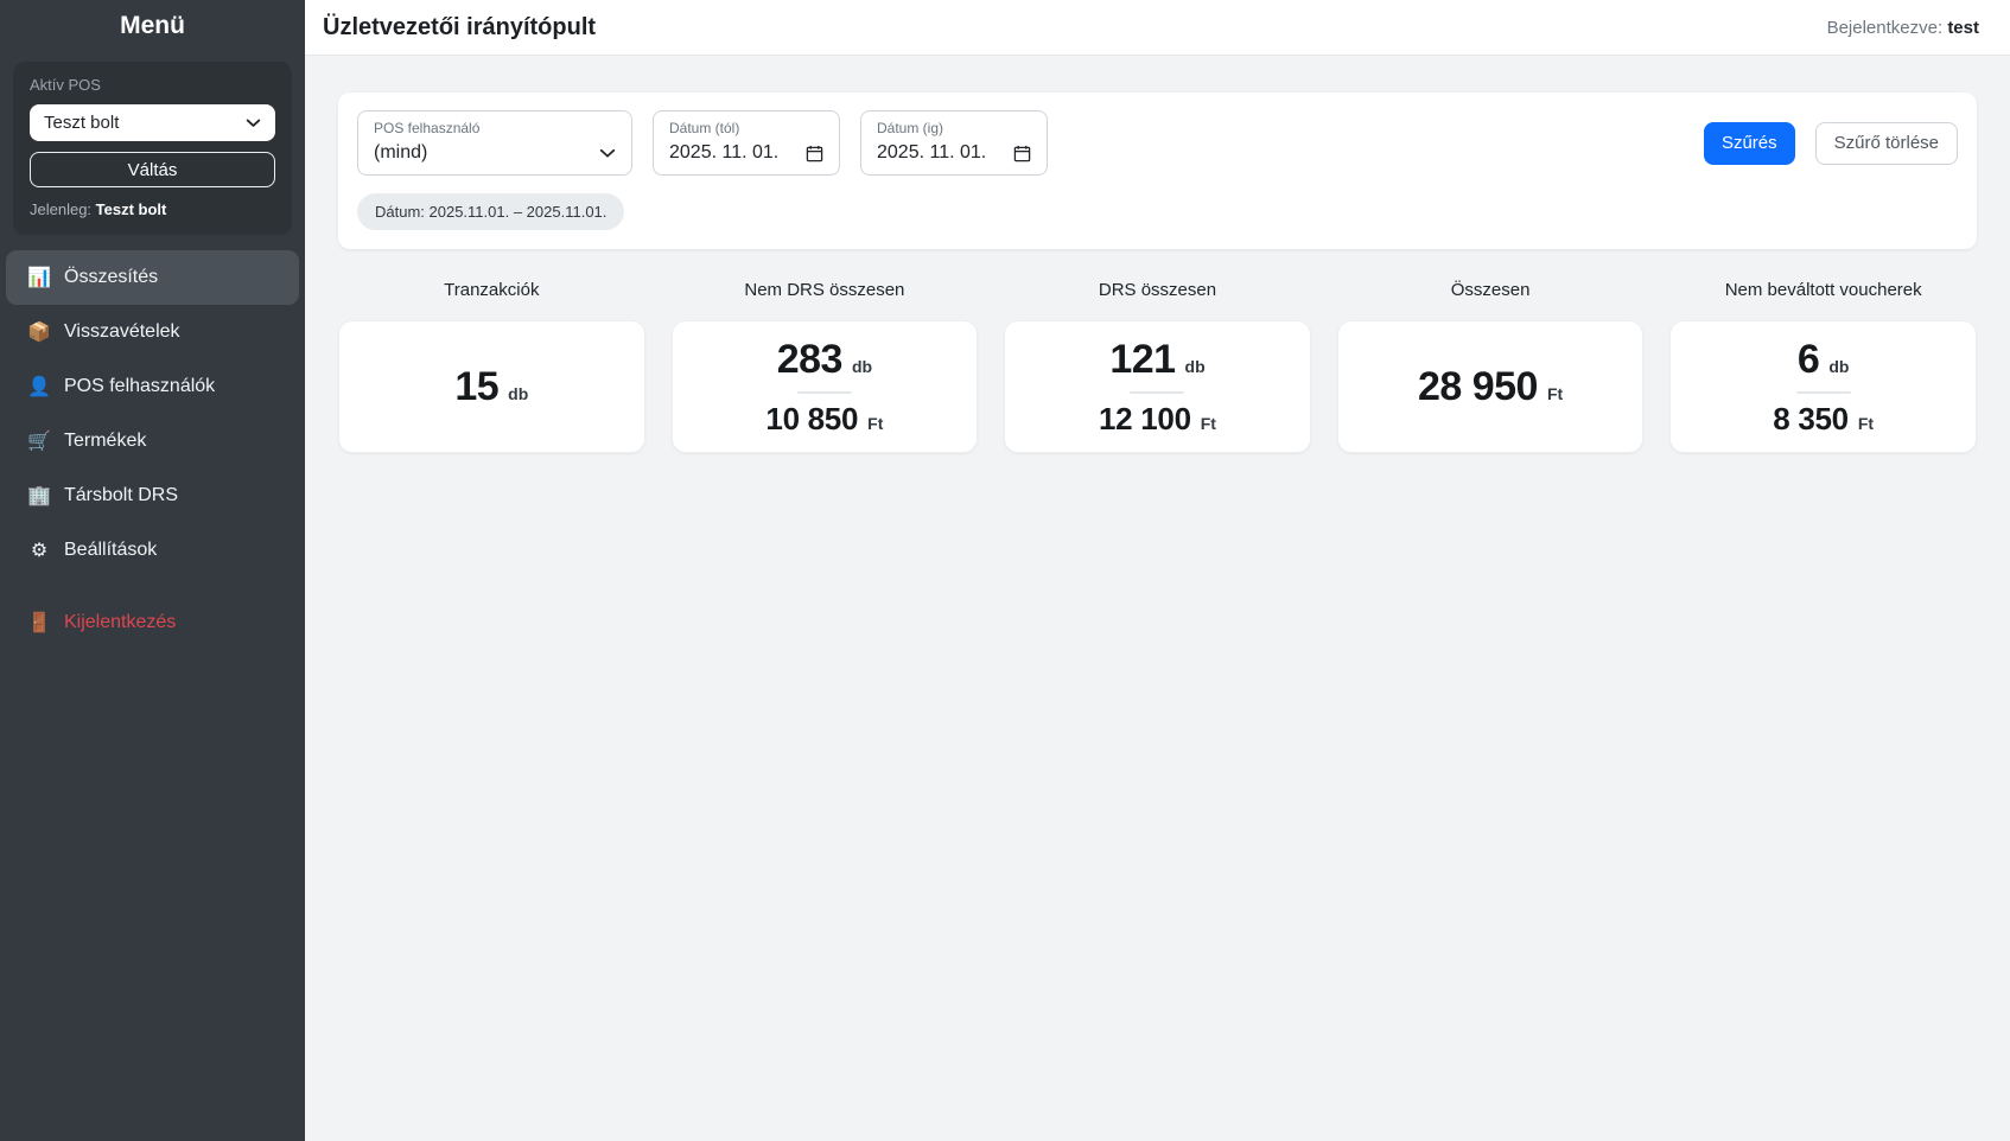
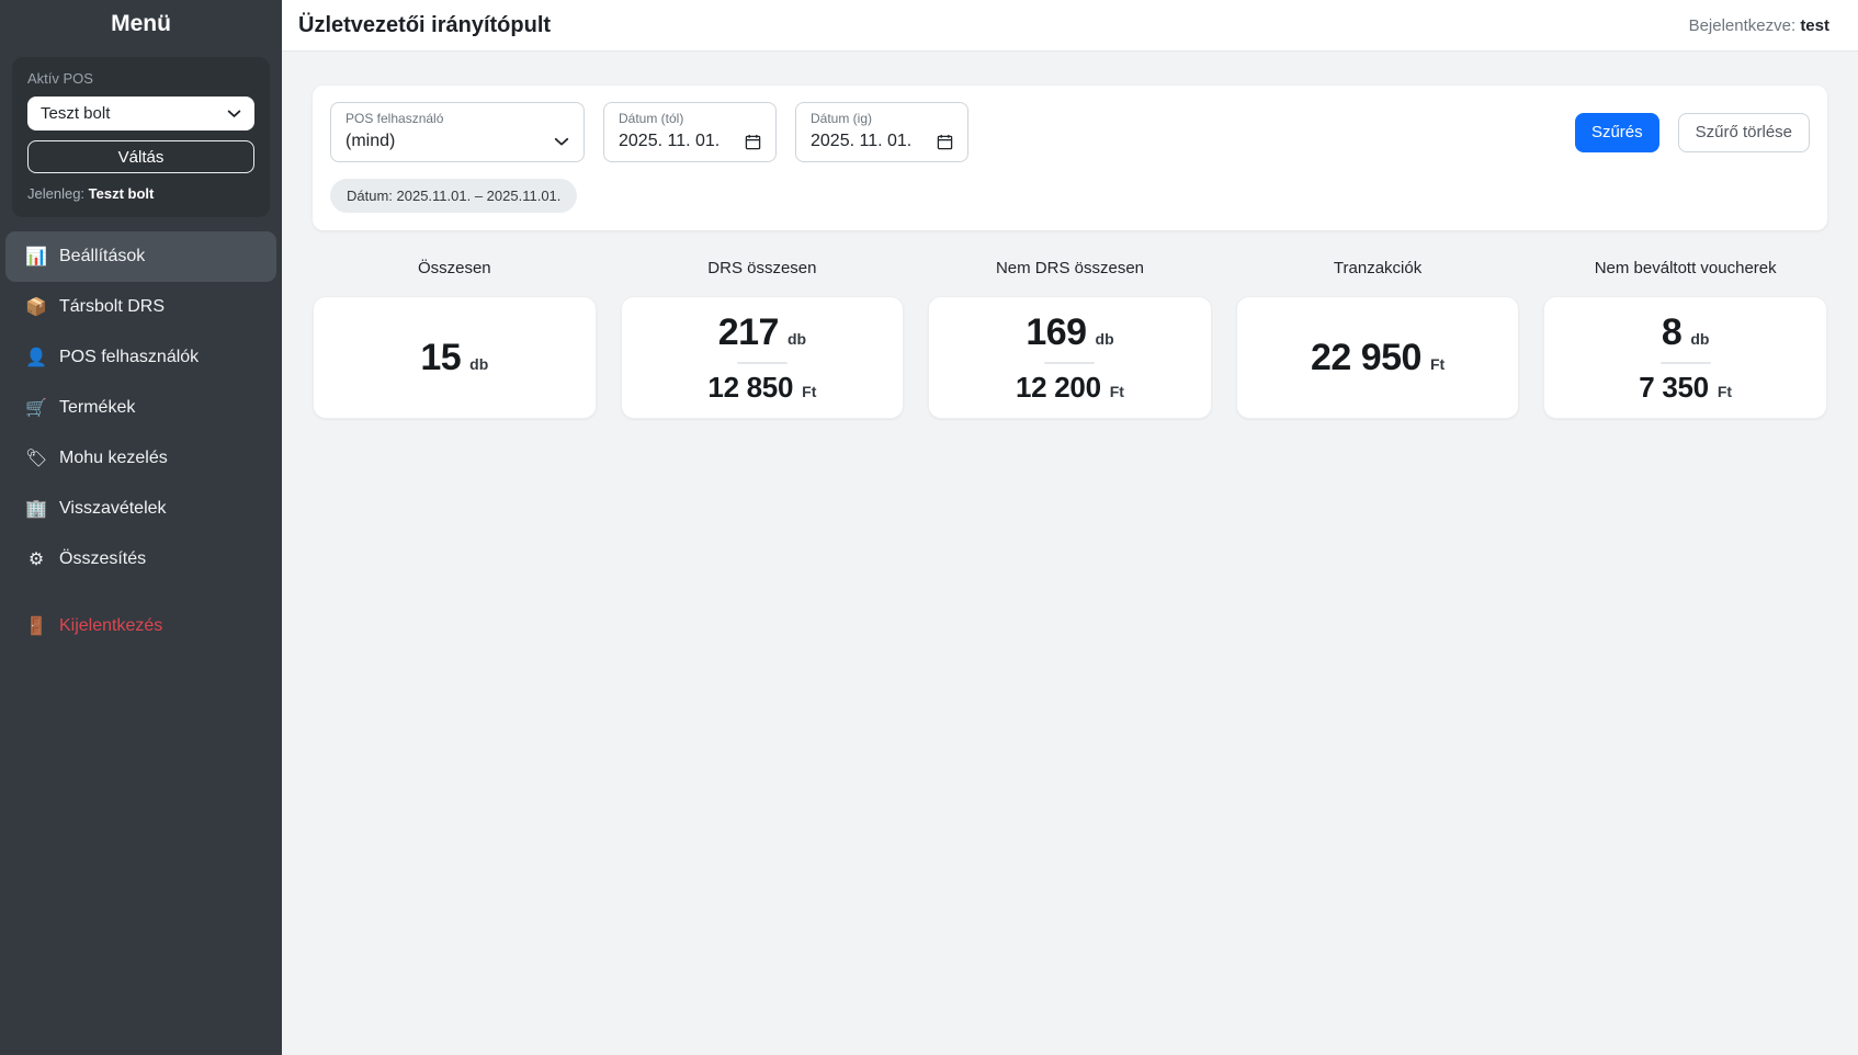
  Menü
  Aktív POS
  Teszt bolt
  Váltás
  Jelenleg: Teszt bolt
  📊
- Összesítés
+ Beállítások
  📦
- Visszavételek
+ Társbolt DRS
  👤
  POS felhasználók
  🛒
  Termékek
+ 🏷
+ Mohu kezelés
  🏢
- Társbolt DRS
+ Visszavételek
  ⚙
- Beállítások
+ Összesítés
  🚪
  Kijelentkezés
  Üzletvezetői irányítópult
  Bejelentkezve: test
  POS felhasználó
  (mind)
  Dátum (tól)
  2025. 11. 01.
  Dátum (ig)
  2025. 11. 01.
  Szűrés
  Szűrő törlése
  Dátum: 2025.11.01. – 2025.11.01.
- Tranzakciók
+ Összesen
  15
  db
- Nem DRS összesen
+ DRS összesen
- 283
+ 217
  db
- 10 850
+ 12 850
  Ft
- DRS összesen
+ Nem DRS összesen
- 121
+ 169
  db
- 12 100
+ 12 200
  Ft
- Összesen
+ Tranzakciók
- 28 950
+ 22 950
  Ft
  Nem beváltott voucherek
- 6
+ 8
  db
- 8 350
+ 7 350
  Ft
